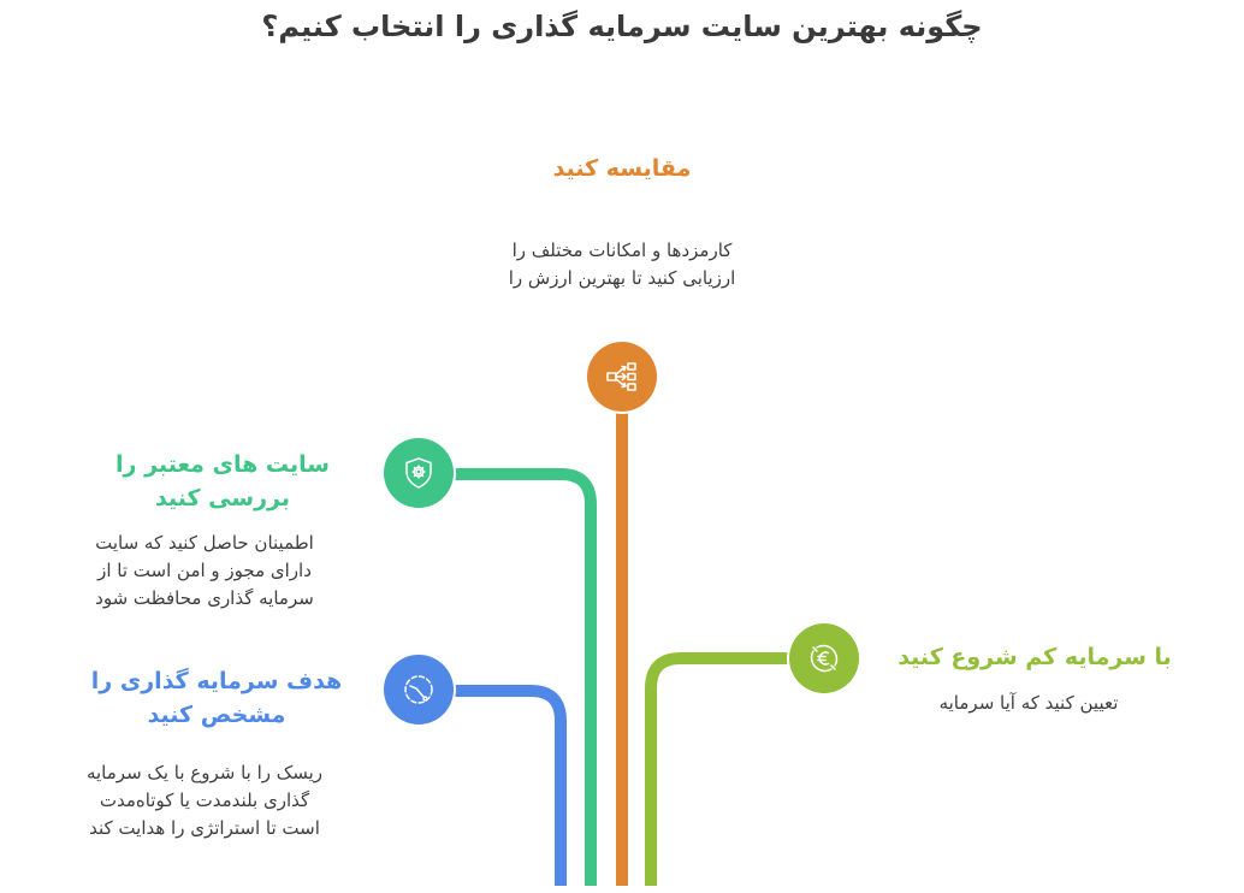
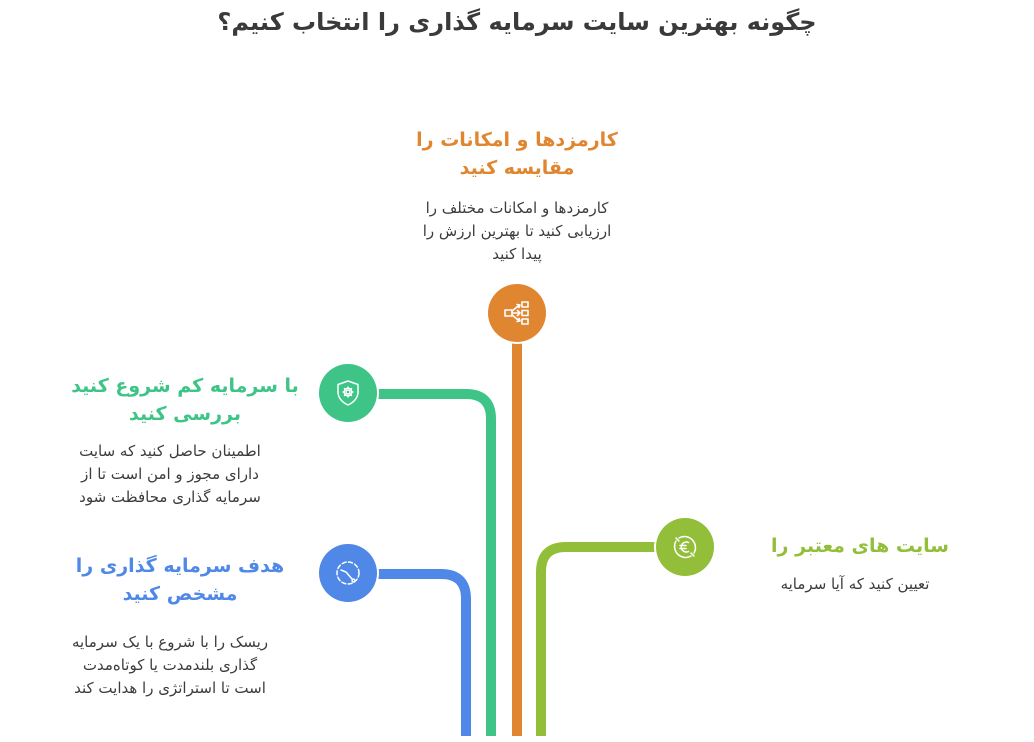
  چگونه بهترین سایت سرمایه گذاری را انتخاب کنیم؟
+ کارمزدها و امکانات را
  مقایسه کنید
  کارمزدها و امکانات مختلف را
  ارزیابی کنید تا بهترین ارزش را
+ پیدا کنید
- سایت های معتبر را
+ با سرمایه کم شروع کنید
  بررسی کنید
  اطمینان حاصل کنید که سایت
  دارای مجوز و امن است تا از
  سرمایه گذاری محافظت شود
- با سرمایه کم شروع کنید
+ سایت های معتبر را
  تعیین کنید که آیا سرمایه
  هدف سرمایه گذاری را
  مشخص کنید
  ریسک را با شروع با یک سرمایه
  گذاری بلندمدت یا کوتاه‌مدت
  است تا استراتژی را هدایت کند
